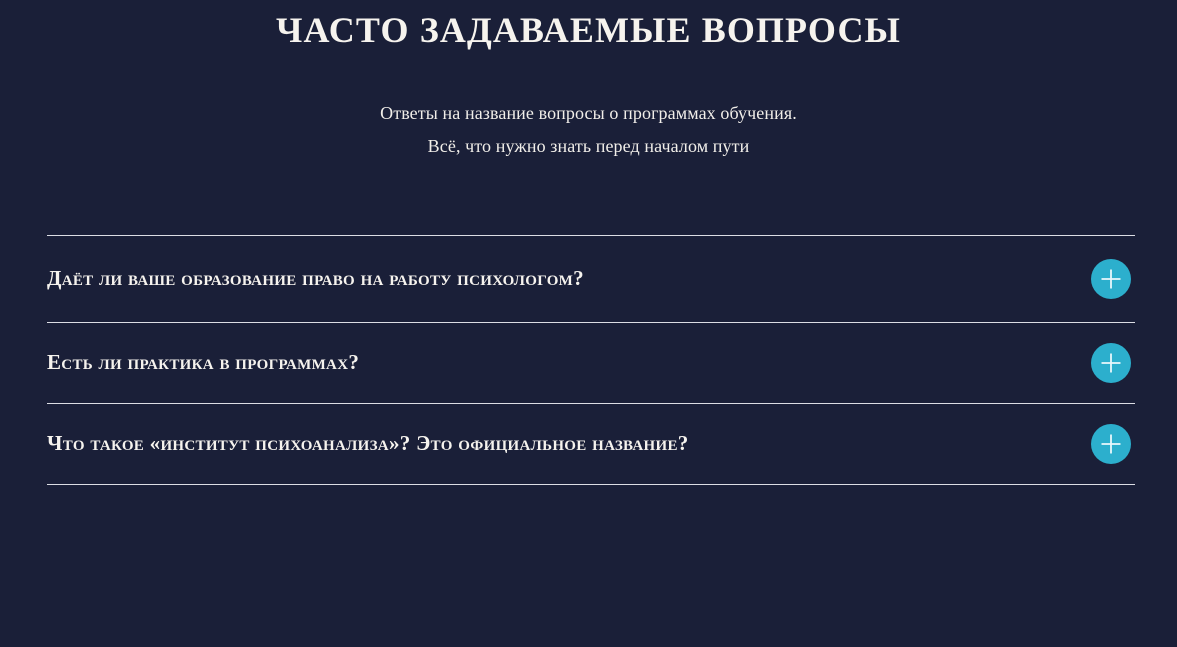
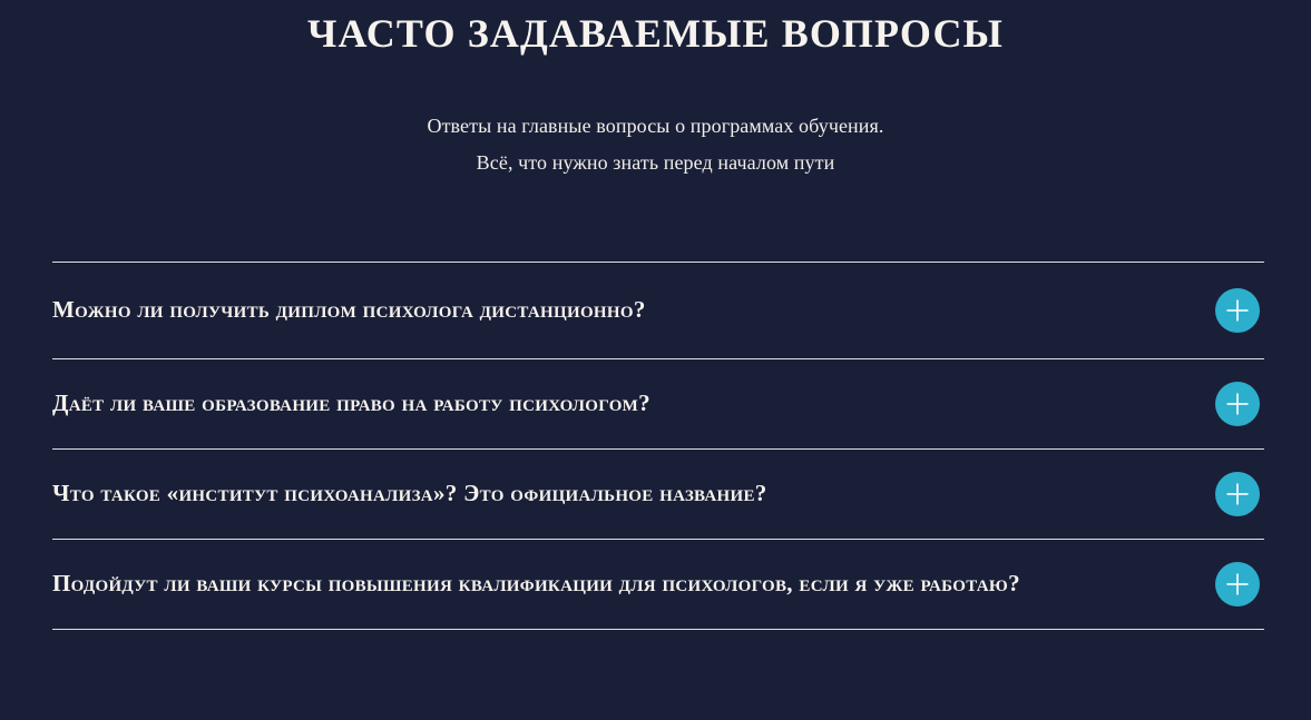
  ЧАСТО ЗАДАВАЕМЫЕ ВОПРОСЫ
- Ответы на название вопросы о программах обучения.
+ Ответы на главные вопросы о программах обучения.
  Всё, что нужно знать перед началом пути
+ Можно ли получить диплом психолога дистанционно?
  Даёт ли ваше образование право на работу психологом?
- Есть ли практика в программах?
  Что такое «институт психоанализа»? Это официальное название?
+ Подойдут ли ваши курсы повышения квалификации для психологов, если я уже работаю?
